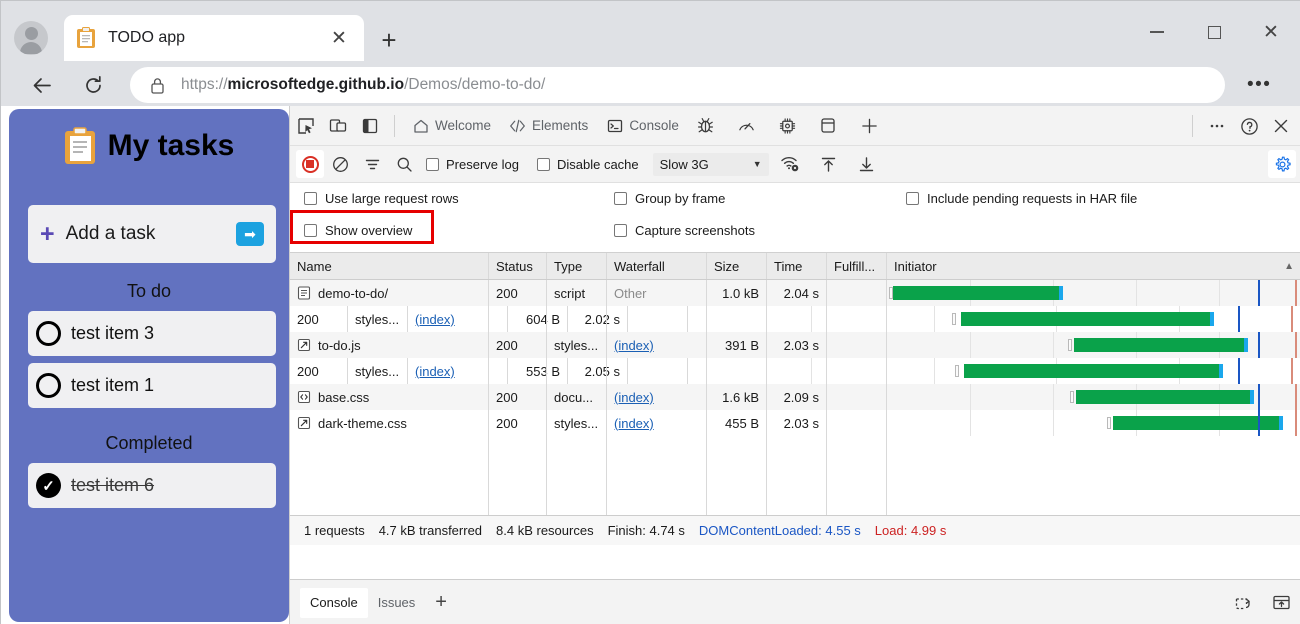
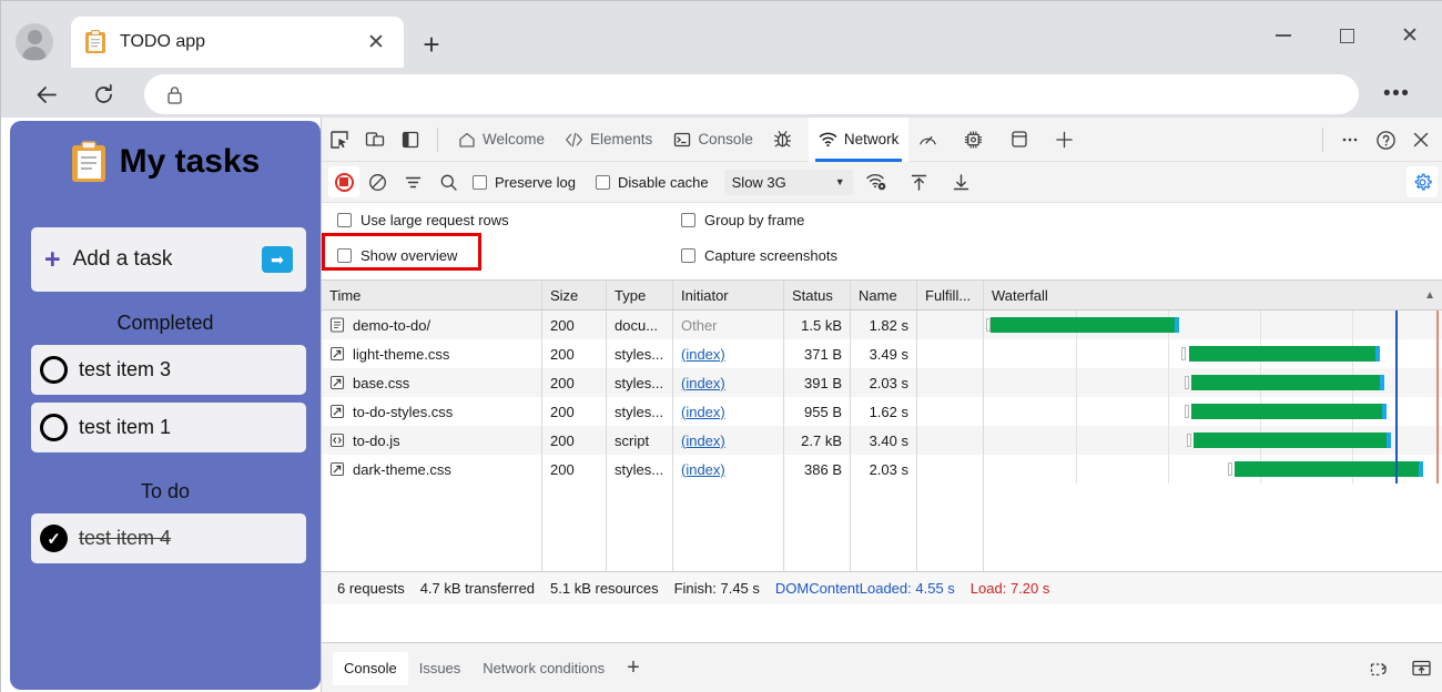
  TODO app
  ✕
  +
  ✕
- https://microsoftedge.github.io/Demos/demo-to-do/
  •••
  My tasks
  +
  Add a task
  ➡
- To do
+ Completed
  test item 3
  test item 1
- Completed
+ To do
  ✓
- test item 6
+ test item 4
  Welcome
  Elements
  Console
+ Network
  Preserve log
  Disable cache
  Slow 3G
  ▼
  Use large request rows
  Group by frame
- Include pending requests in HAR file
  Show overview
  Capture screenshots
- Name
+ Time
- Status
+ Size
  Type
- Waterfall
+ Initiator
- Size
+ Status
- Time
+ Name
  Fulfill...
- Initiator
+ Waterfall
  ▲
  demo-to-do/
  200
- script
+ docu...
  Other
- 1.0 kB
+ 1.5 kB
- 2.04 s
+ 1.82 s
+ light-theme.css
  200
  styles...
  (index)
- 604 B
+ 371 B
- 2.02 s
+ 3.49 s
- to-do.js
+ base.css
  200
  styles...
  (index)
  391 B
  2.03 s
+ to-do-styles.css
  200
  styles...
  (index)
- 553 B
+ 955 B
- 2.05 s
+ 1.62 s
- base.css
+ to-do.js
  200
- docu...
+ script
  (index)
- 1.6 kB
+ 2.7 kB
- 2.09 s
+ 3.40 s
  dark-theme.css
  200
  styles...
  (index)
- 455 B
+ 386 B
  2.03 s
- 1 requests
+ 6 requests
  4.7 kB transferred
- 8.4 kB resources
+ 5.1 kB resources
- Finish: 4.74 s
+ Finish: 7.45 s
  DOMContentLoaded: 4.55 s
- Load: 4.99 s
+ Load: 7.20 s
  Console
  Issues
+ Network conditions
  +
